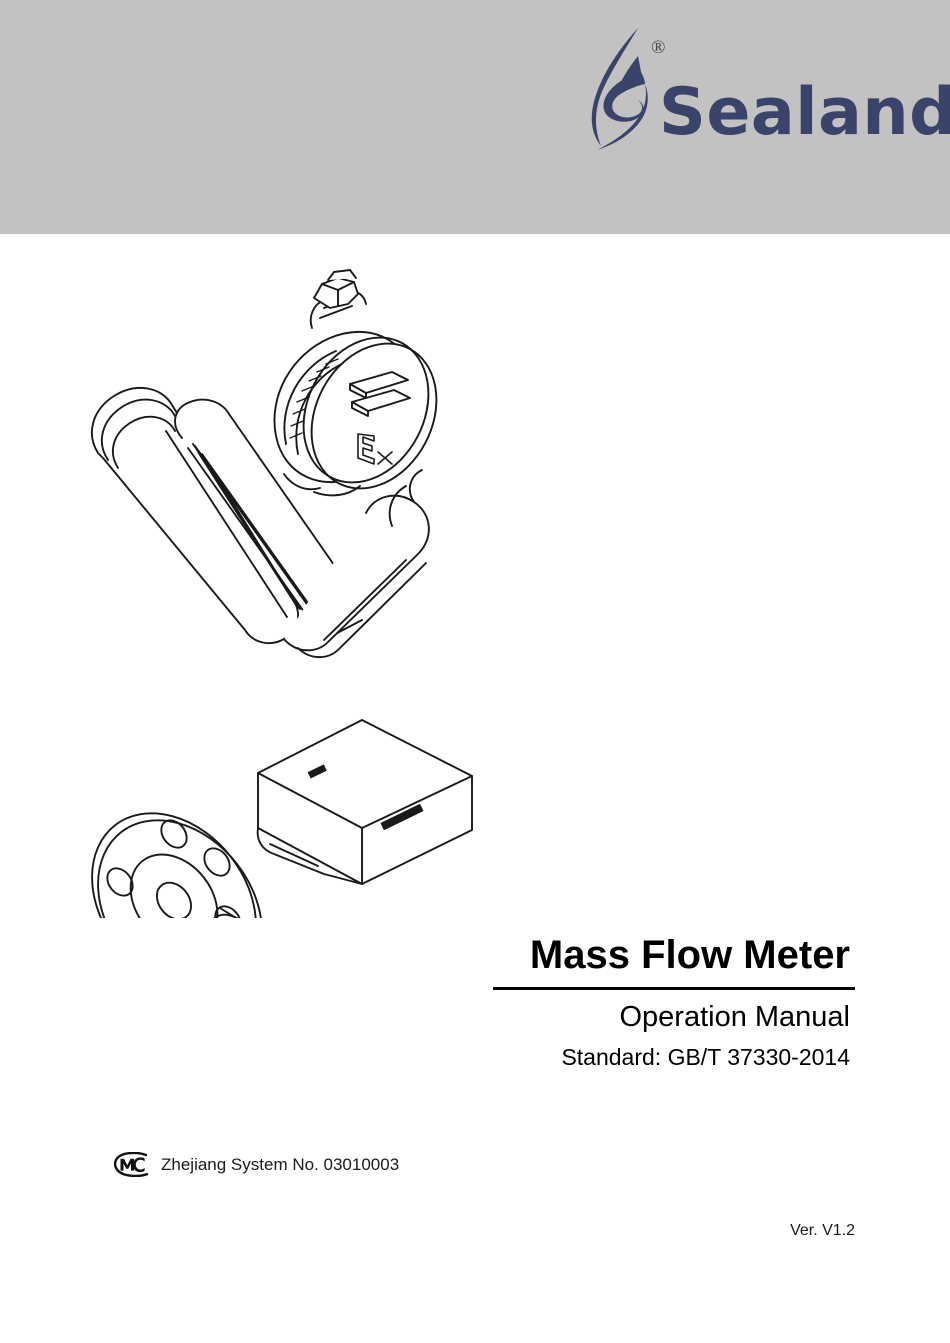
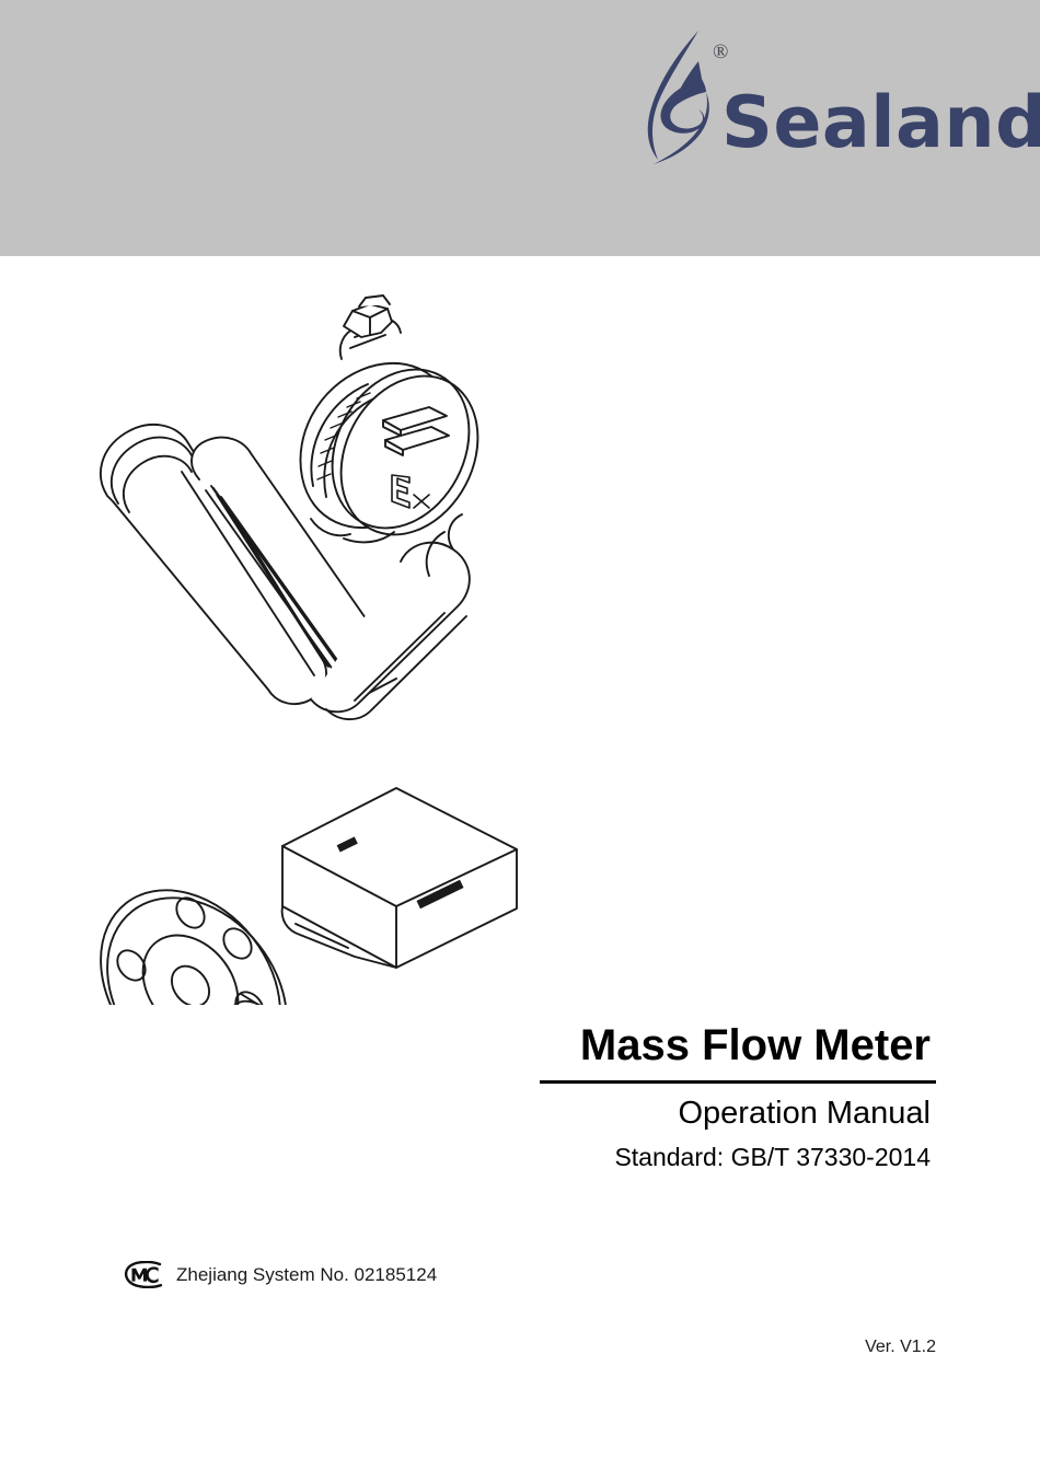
  ®
  Sealand
  Mass Flow Meter
  Operation Manual
  Standard: GB/T 37330-2014
- Zhejiang System No. 03010003
+ Zhejiang System No. 02185124
  Ver. V1.2
